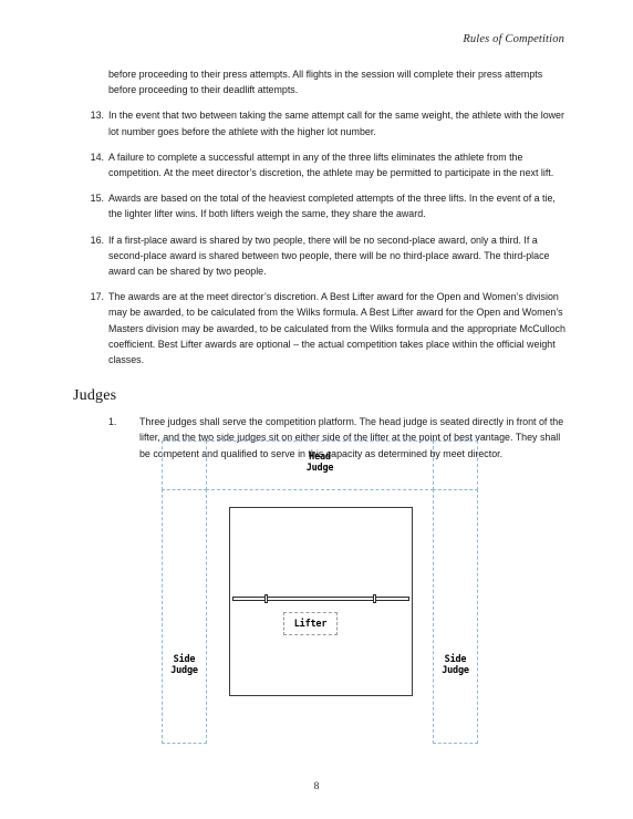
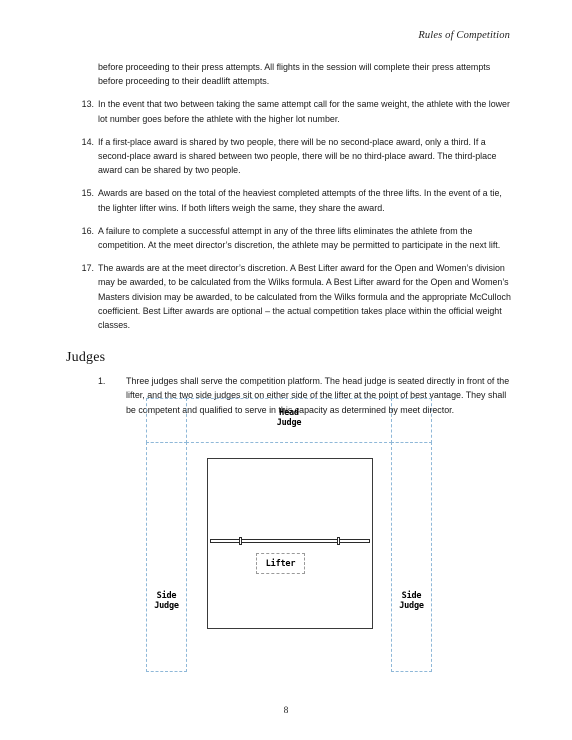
  Rules of Competition
  before proceeding to their press attempts. All flights in the session will complete their press attempts before proceeding to their deadlift attempts.
  13.
  In the event that two between taking the same attempt call for the same weight, the athlete with the lower lot number goes before the athlete with the higher lot number.
  14.
- A failure to complete a successful attempt in any of the three lifts eliminates the athlete from the competition. At the meet director’s discretion, the athlete may be permitted to participate in the next lift.
+ If a first-place award is shared by two people, there will be no second-place award, only a third. If a second-place award is shared between two people, there will be no third-place award. The third-place award can be shared by two people.
  15.
  Awards are based on the total of the heaviest completed attempts of the three lifts. In the event of a tie, the lighter lifter wins. If both lifters weigh the same, they share the award.
  16.
- If a first-place award is shared by two people, there will be no second-place award, only a third. If a second-place award is shared between two people, there will be no third-place award. The third-place award can be shared by two people.
+ A failure to complete a successful attempt in any of the three lifts eliminates the athlete from the competition. At the meet director’s discretion, the athlete may be permitted to participate in the next lift.
  17.
  The awards are at the meet director’s discretion. A Best Lifter award for the Open and Women’s division may be awarded, to be calculated from the Wilks formula. A Best Lifter award for the Open and Women’s Masters division may be awarded, to be calculated from the Wilks formula and the appropriate McCulloch coefficient. Best Lifter awards are optional – the actual competition takes place within the official weight classes.
  Judges
  1.
  Three judges shall serve the competition platform. The head judge is seated directly in front of the lifter, and the two side judges sit on either side of the lifter at the point of best vantage. They shall be competent and qualified to serve in this capacity as determined by meet director.
  Head
  Judge
  Side
  Judge
  Side
  Judge
  Lifter
  8
